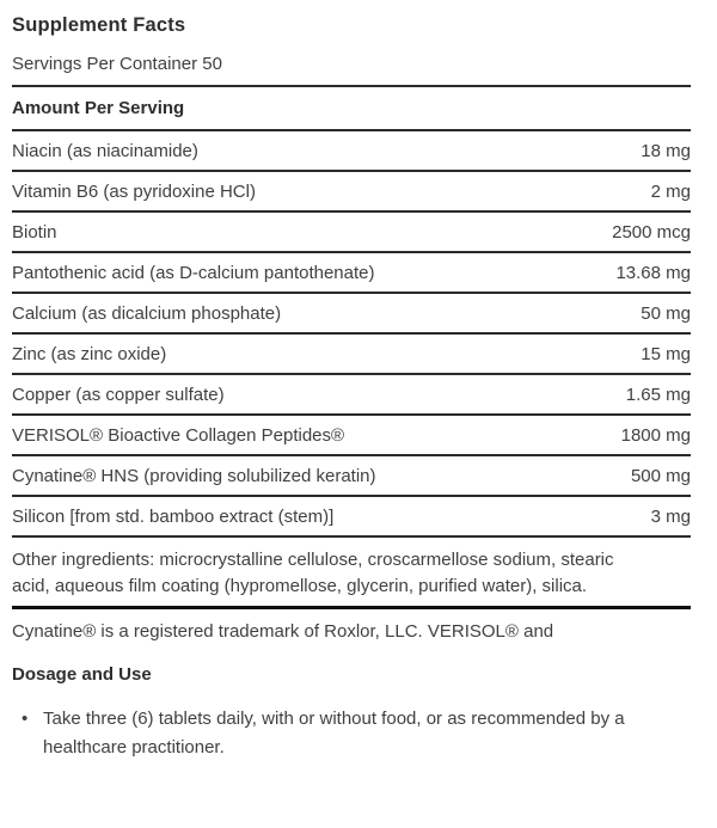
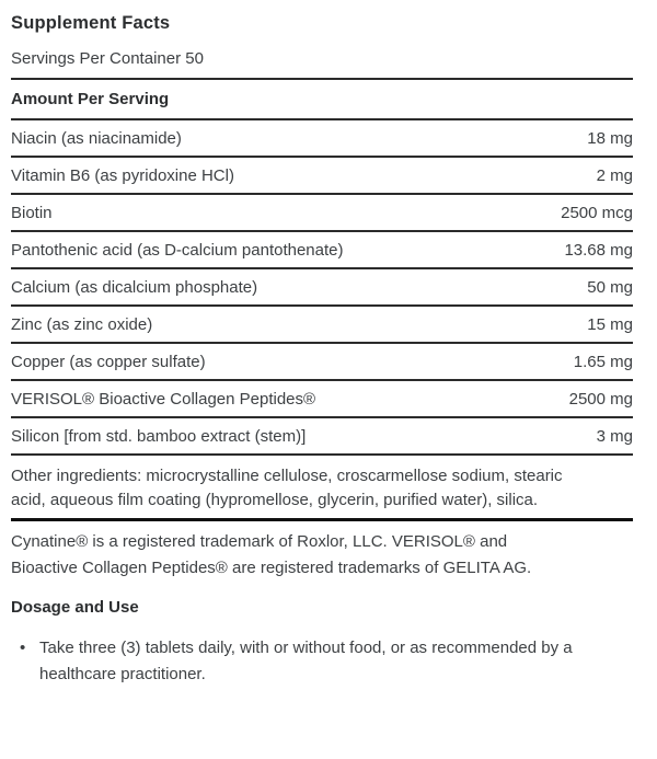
  Supplement Facts
  Servings Per Container 50
  Amount Per Serving
  Niacin (as niacinamide)
  18 mg
  Vitamin B6 (as pyridoxine HCl)
  2 mg
  Biotin
  2500 mcg
  Pantothenic acid (as D-calcium pantothenate)
  13.68 mg
  Calcium (as dicalcium phosphate)
  50 mg
  Zinc (as zinc oxide)
  15 mg
  Copper (as copper sulfate)
  1.65 mg
  VERISOL® Bioactive Collagen Peptides®
- 1800 mg
+ 2500 mg
- Cynatine® HNS (providing solubilized keratin)
- 500 mg
  Silicon [from std. bamboo extract (stem)]
  3 mg
  Other ingredients: microcrystalline cellulose, croscarmellose sodium, stearic
  acid, aqueous film coating (hypromellose, glycerin, purified water), silica.
  Cynatine® is a registered trademark of Roxlor, LLC. VERISOL® and
+ Bioactive Collagen Peptides® are registered trademarks of GELITA AG.
  Dosage and Use
  •
- Take three (6) tablets daily, with or without food, or as recommended by a healthcare practitioner.
+ Take three (3) tablets daily, with or without food, or as recommended by a healthcare practitioner.
